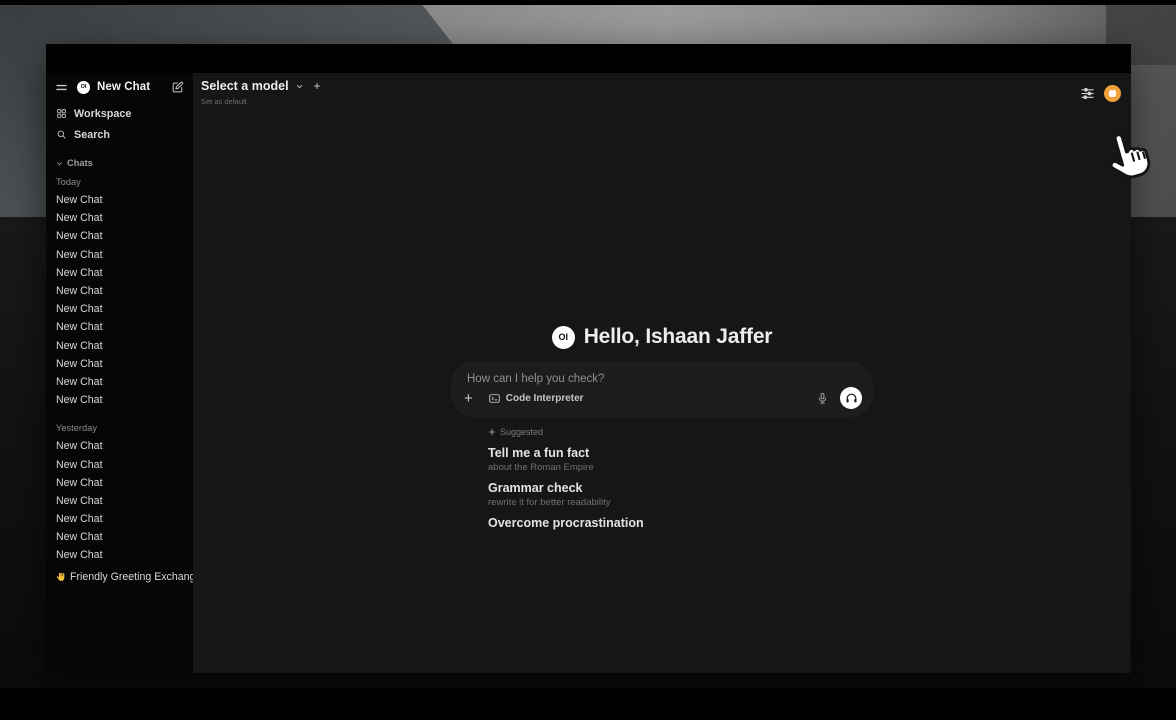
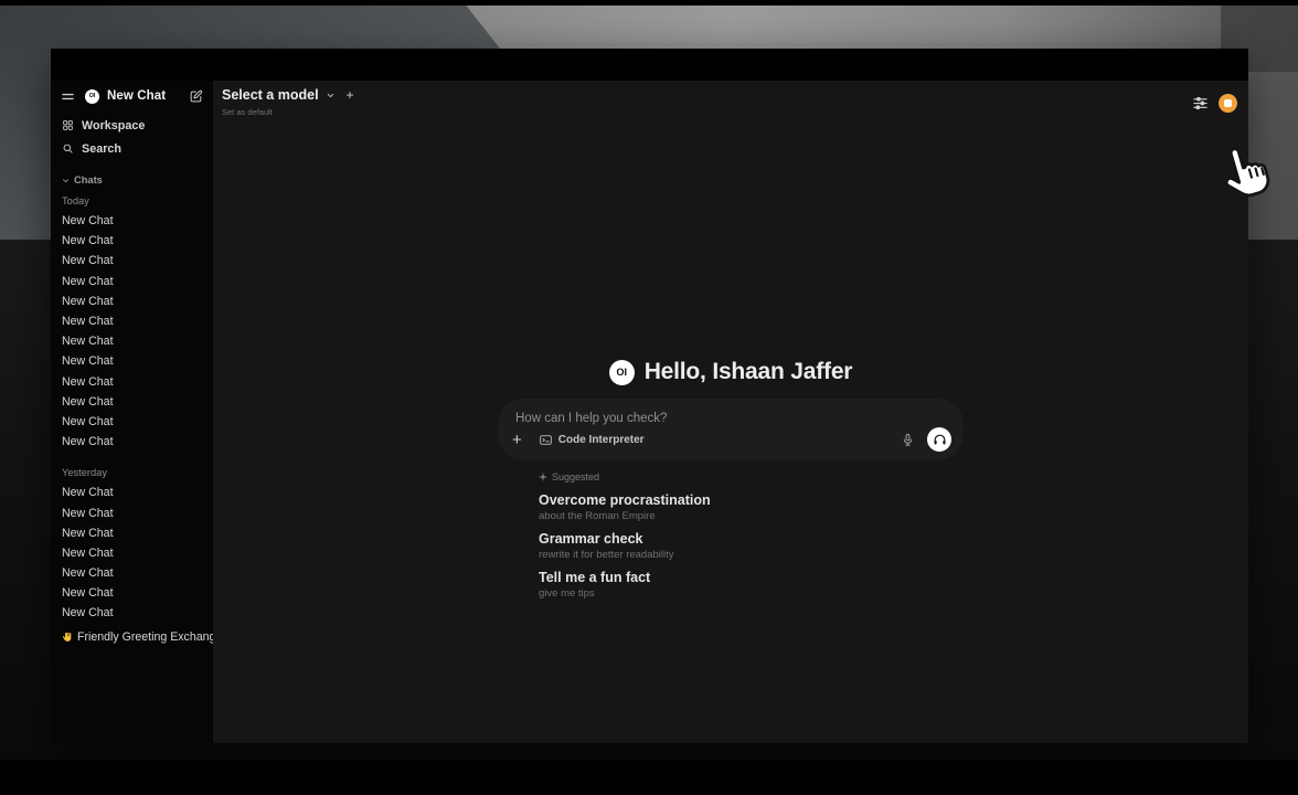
  New Chat
  Workspace
  Search
  Chats
  Today
  New Chat
  New Chat
  New Chat
  New Chat
  New Chat
  New Chat
  New Chat
  New Chat
  New Chat
  New Chat
  New Chat
  New Chat
  Yesterday
  New Chat
  New Chat
  New Chat
  New Chat
  New Chat
  New Chat
  New Chat
  Friendly Greeting Exchan
  Select a model
  +
  Set as default
  OI
  Hello, Ishaan Jaffer
  How can I help you check?
  +
  Code Interpreter
  Suggested
- Tell me a fun fact
+ Overcome procrastination
  about the Roman Empire
  Grammar check
  rewrite it for better readability
- Overcome procrastination
+ Tell me a fun fact
+ give me tips
